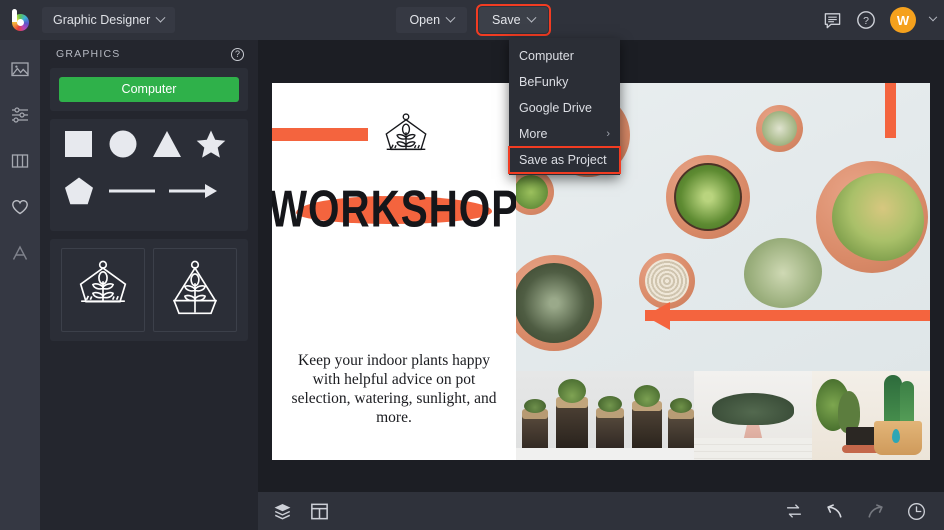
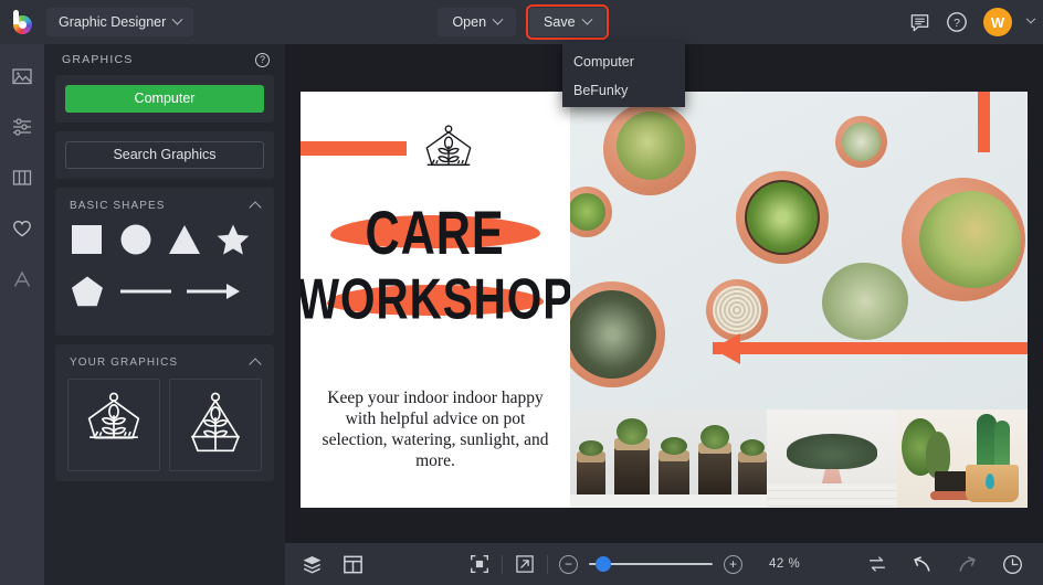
  Graphic Designer
  Open
  Save
  ?
  W
  Computer
  BeFunky
- Google Drive
- More
- ›
- Save as Project
  GRAPHICS
  ?
  Computer
+ Search Graphics
+ BASIC SHAPES
+ YOUR GRAPHICS
+ CARE
  WORKSHOP
- Keep your indoor plants happy with helpful advice on pot selection, watering, sunlight, and more.
+ Keep your indoor indoor happy with helpful advice on pot selection, watering, sunlight, and more.
+ −
+ +
+ 42 %
